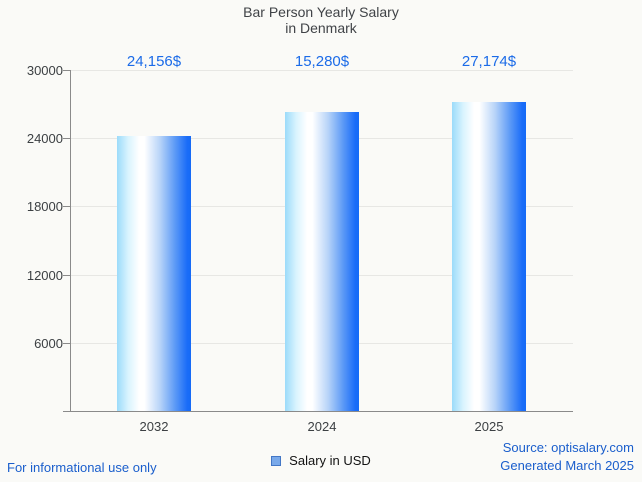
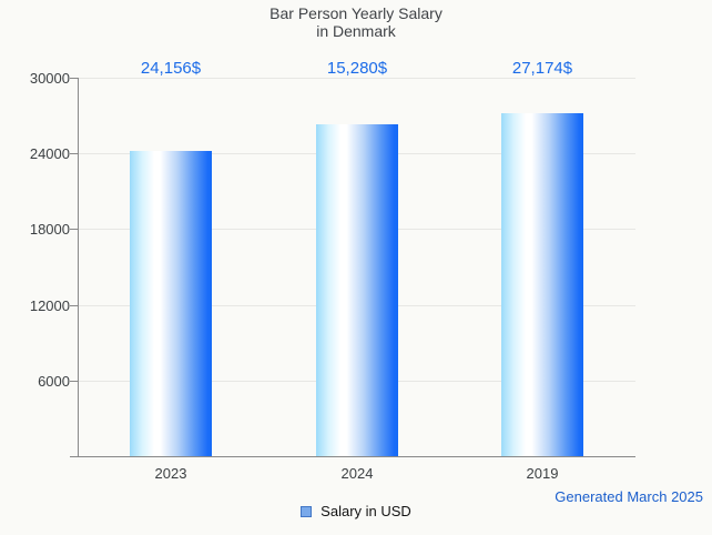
  Bar Person Yearly Salary
  in Denmark
  6000
  12000
  18000
  24000
  30000
  24,156$
- 2032
+ 2023
  15,280$
  2024
  27,174$
- 2025
+ 2019
  Salary in USD
- For informational use only
- Source: optisalary.com
  Generated March 2025
